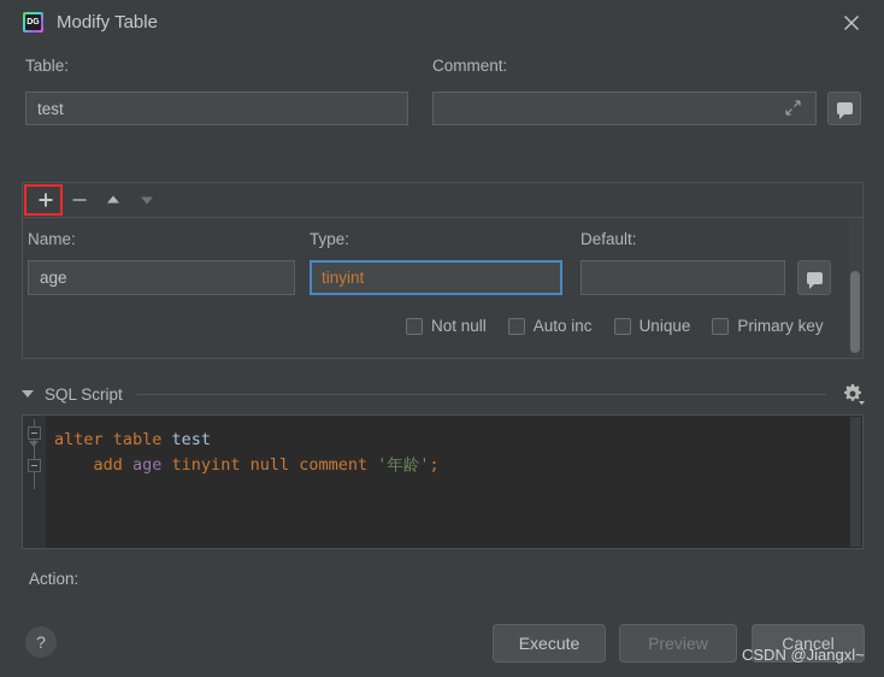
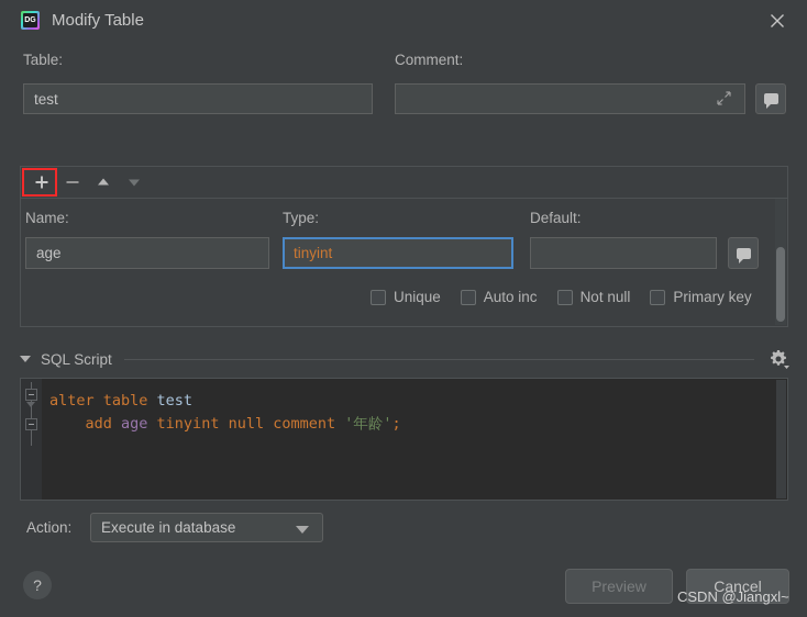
  Modify Table
  Table:
  test
  Comment:
  Name:
  age
  Type:
  tinyint
  Default:
- Not null
+ Unique
  Auto inc
- Unique
+ Not null
  Primary key
  SQL Script
  alter table test add age tinyint null comment '年龄';
  Action:
+ Execute in database
  ?
- Execute
  Preview
  Cancel
  CSDN @Jiangxl~
